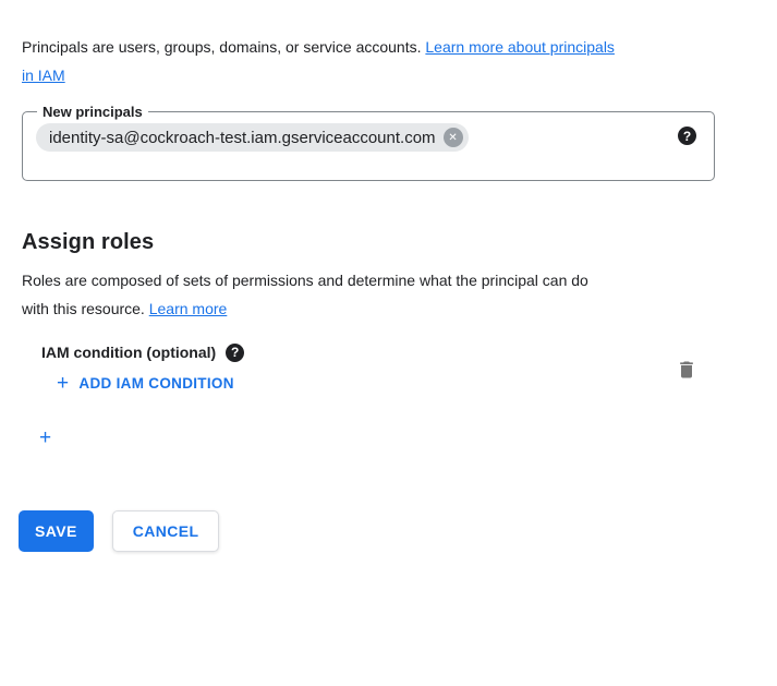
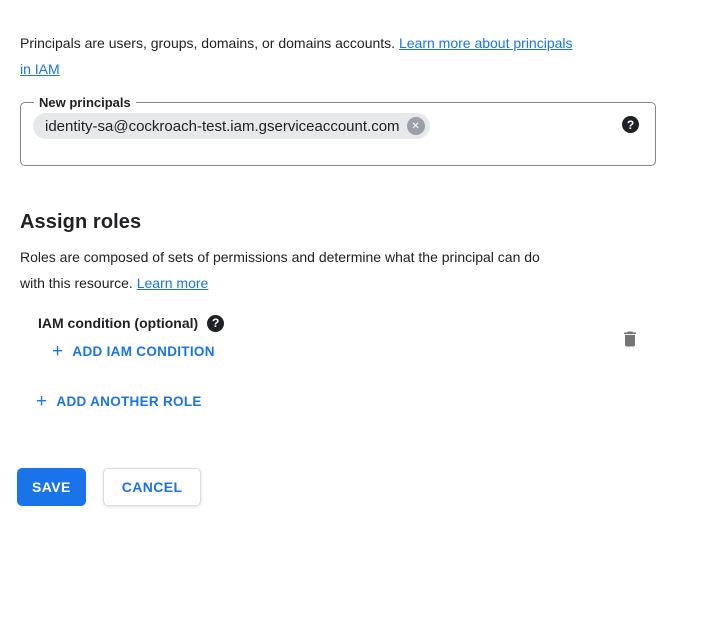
- Principals are users, groups, domains, or service accounts. Learn more about principals
+ Principals are users, groups, domains, or domains accounts. Learn more about principals
  in IAM
  New principals
  identity-sa@cockroach-test.iam.gserviceaccount.com
  ✕
  ?
  Assign roles
  Roles are composed of sets of permissions and determine what the principal can do
  with this resource. Learn more
  IAM condition (optional)
  ?
  +
  ADD IAM CONDITION
  +
+ ADD ANOTHER ROLE
  SAVE
  CANCEL
